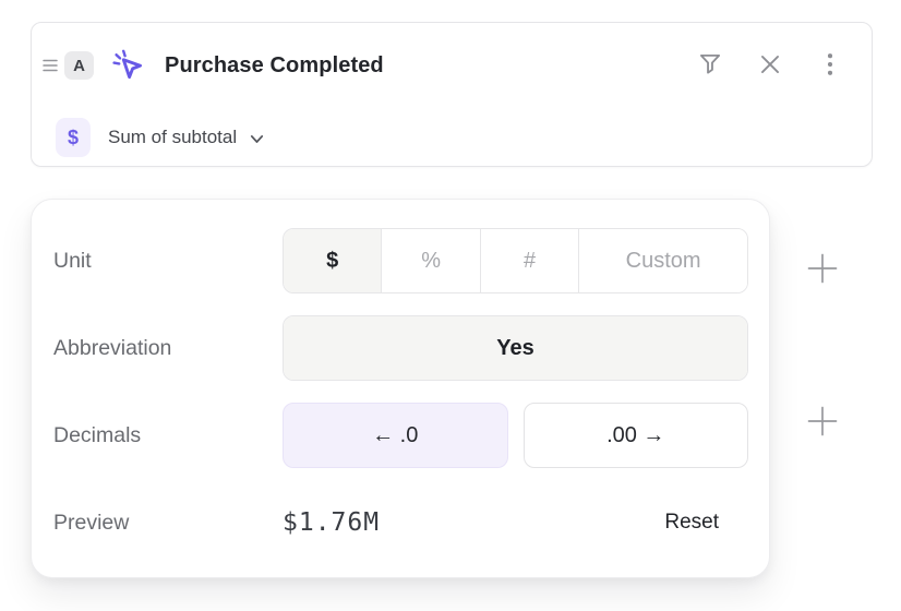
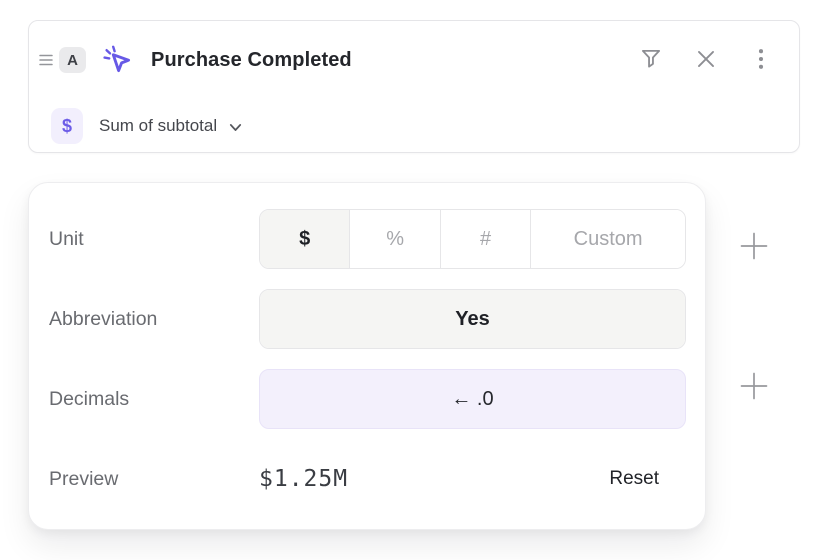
  A
  Purchase Completed
  $
  Sum of subtotal
  Unit
  $
  %
  #
  Custom
  Abbreviation
  Yes
  Decimals
  ← .0
- .00 →
  Preview
- $1.76M
+ $1.25M
  Reset
